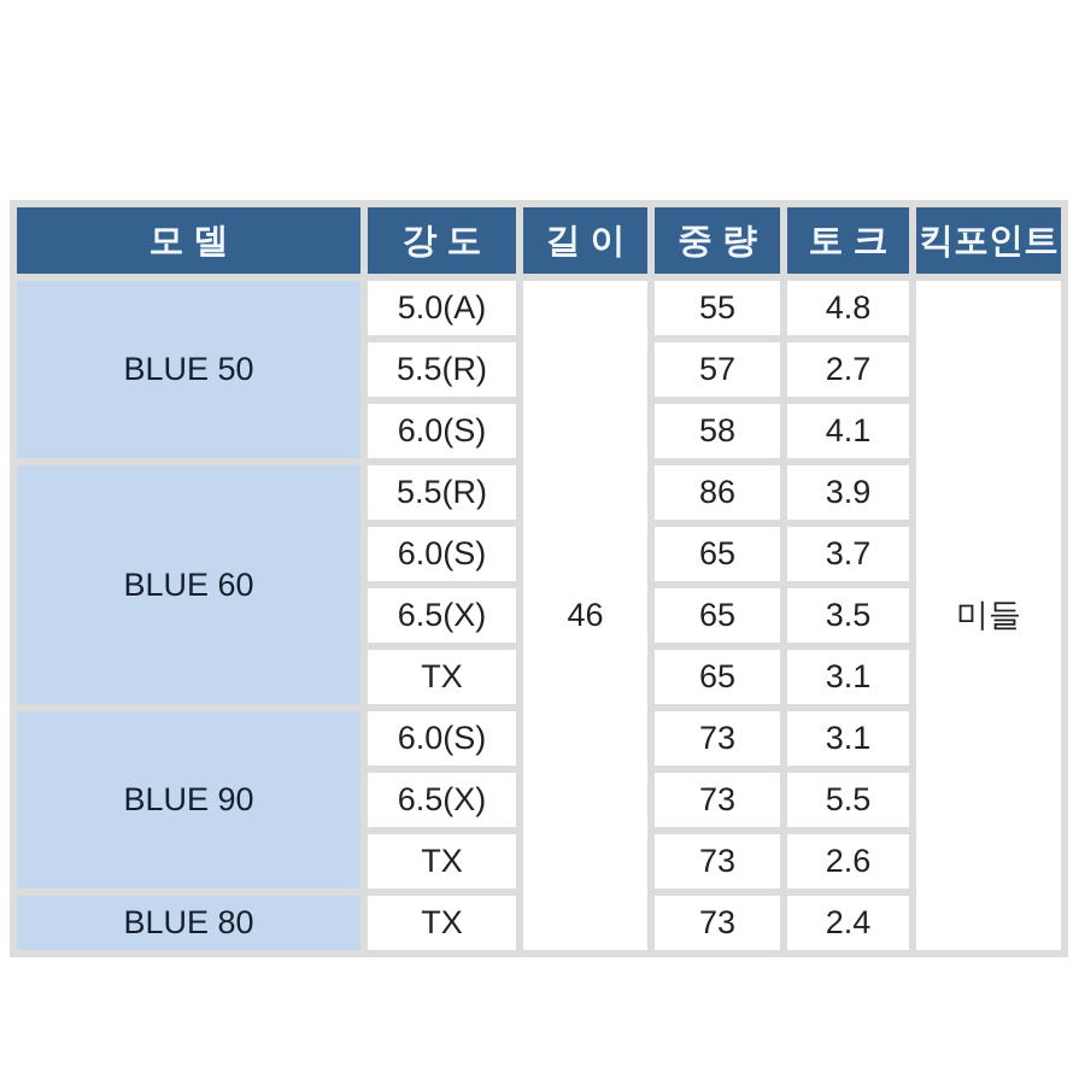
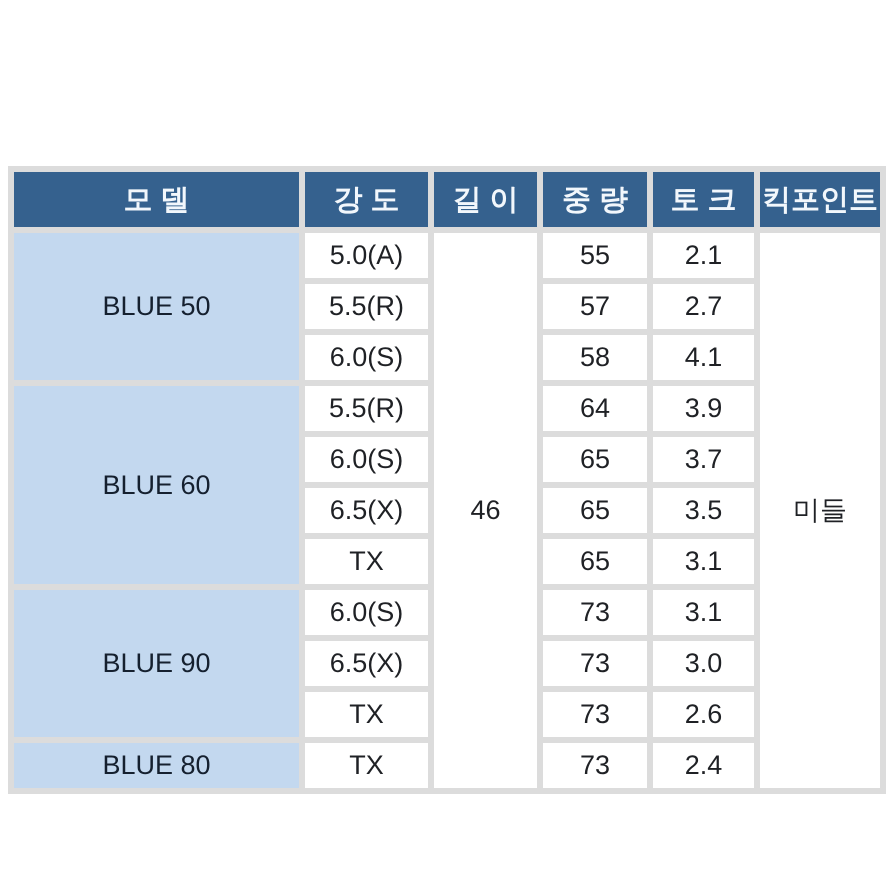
  모 델	강 도	길 이	중 량	토 크	킥포인트
- BLUE 50	5.0(A)	46	55	4.8	미들
+ BLUE 50	5.0(A)	46	55	2.1	미들
  5.5(R)	57	2.7
  6.0(S)	58	4.1
- BLUE 60	5.5(R)	86	3.9
+ BLUE 60	5.5(R)	64	3.9
  6.0(S)	65	3.7
  6.5(X)	65	3.5
  TX	65	3.1
  BLUE 90	6.0(S)	73	3.1
- 6.5(X)	73	5.5
+ 6.5(X)	73	3.0
  TX	73	2.6
  BLUE 80	TX	73	2.4
